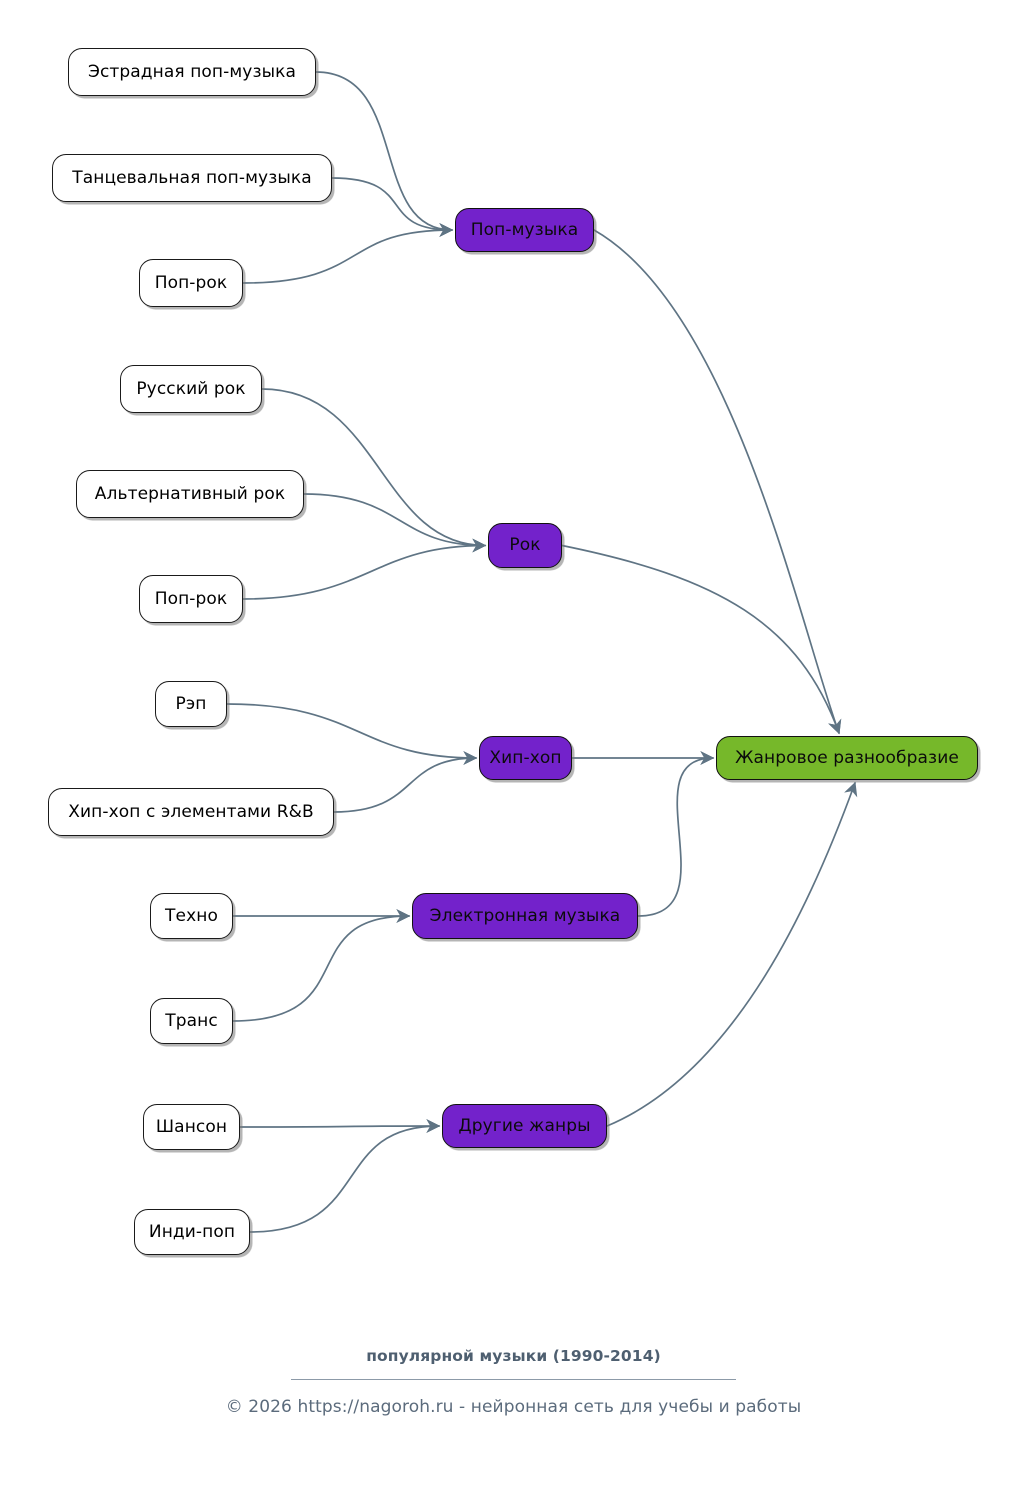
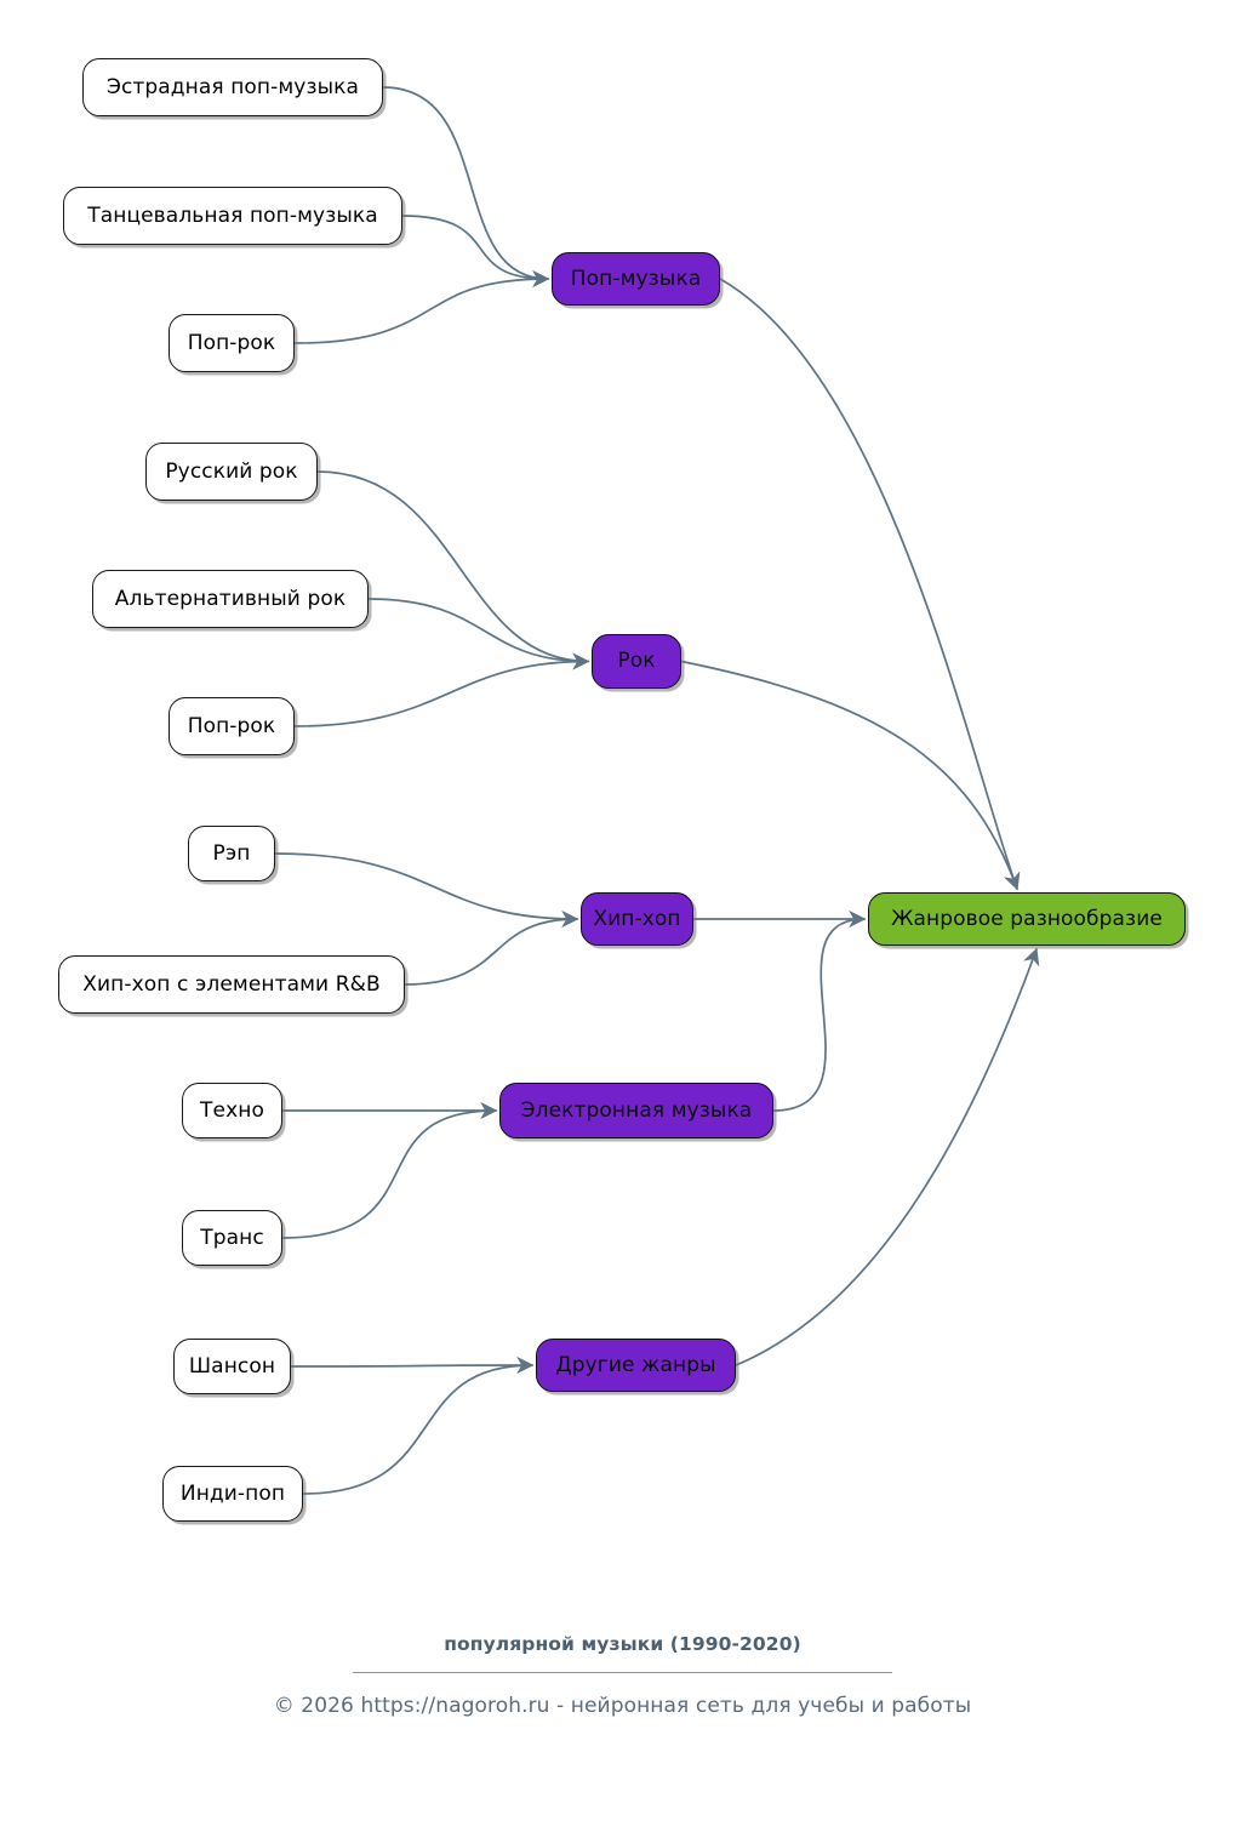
  Эстрадная поп-музыка
  Танцевальная поп-музыка
  Поп-рок
  Поп-музыка
  Русский рок
  Альтернативный рок
  Поп-рок
  Рок
  Рэп
  Хип-хоп с элементами R&B
  Хип-хоп
  Техно
  Транс
  Электронная музыка
  Шансон
  Инди-поп
  Другие жанры
  Жанровое разнообразие
- популярной музыки (1990-2014)
+ популярной музыки (1990-2020)
  © 2026 https://nagoroh.ru - нейронная сеть для учебы и работы
